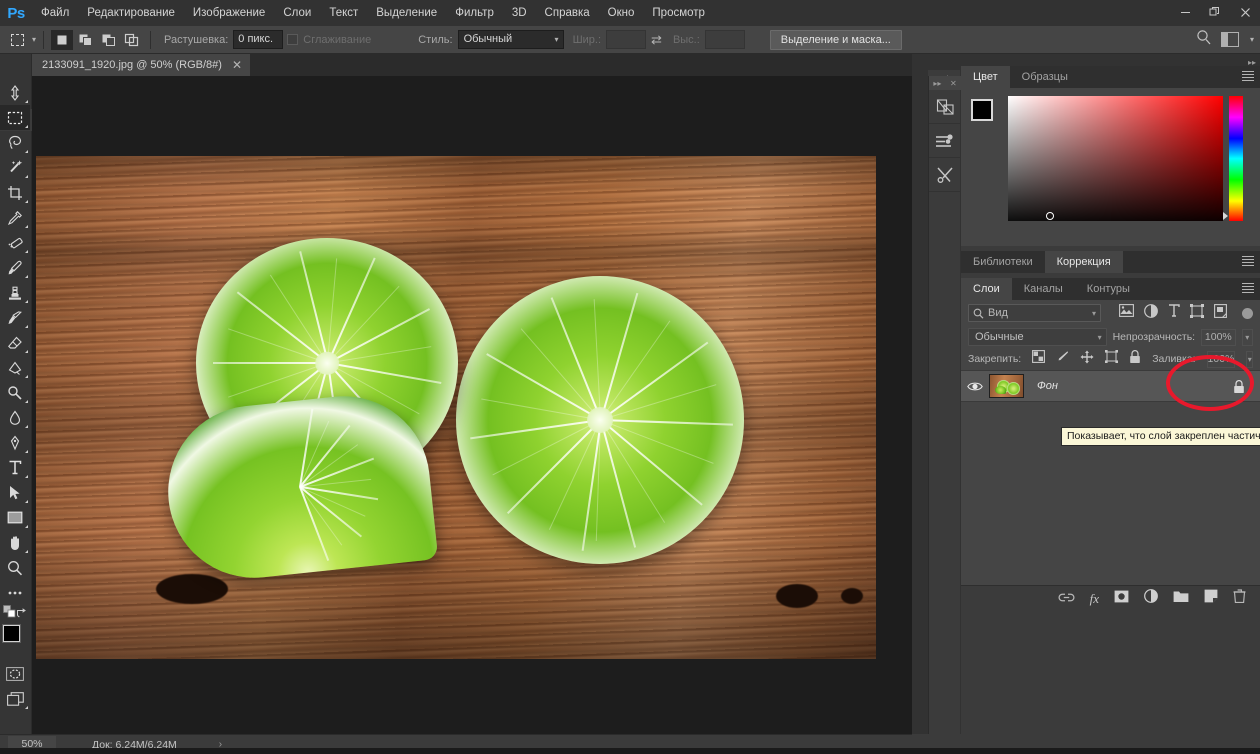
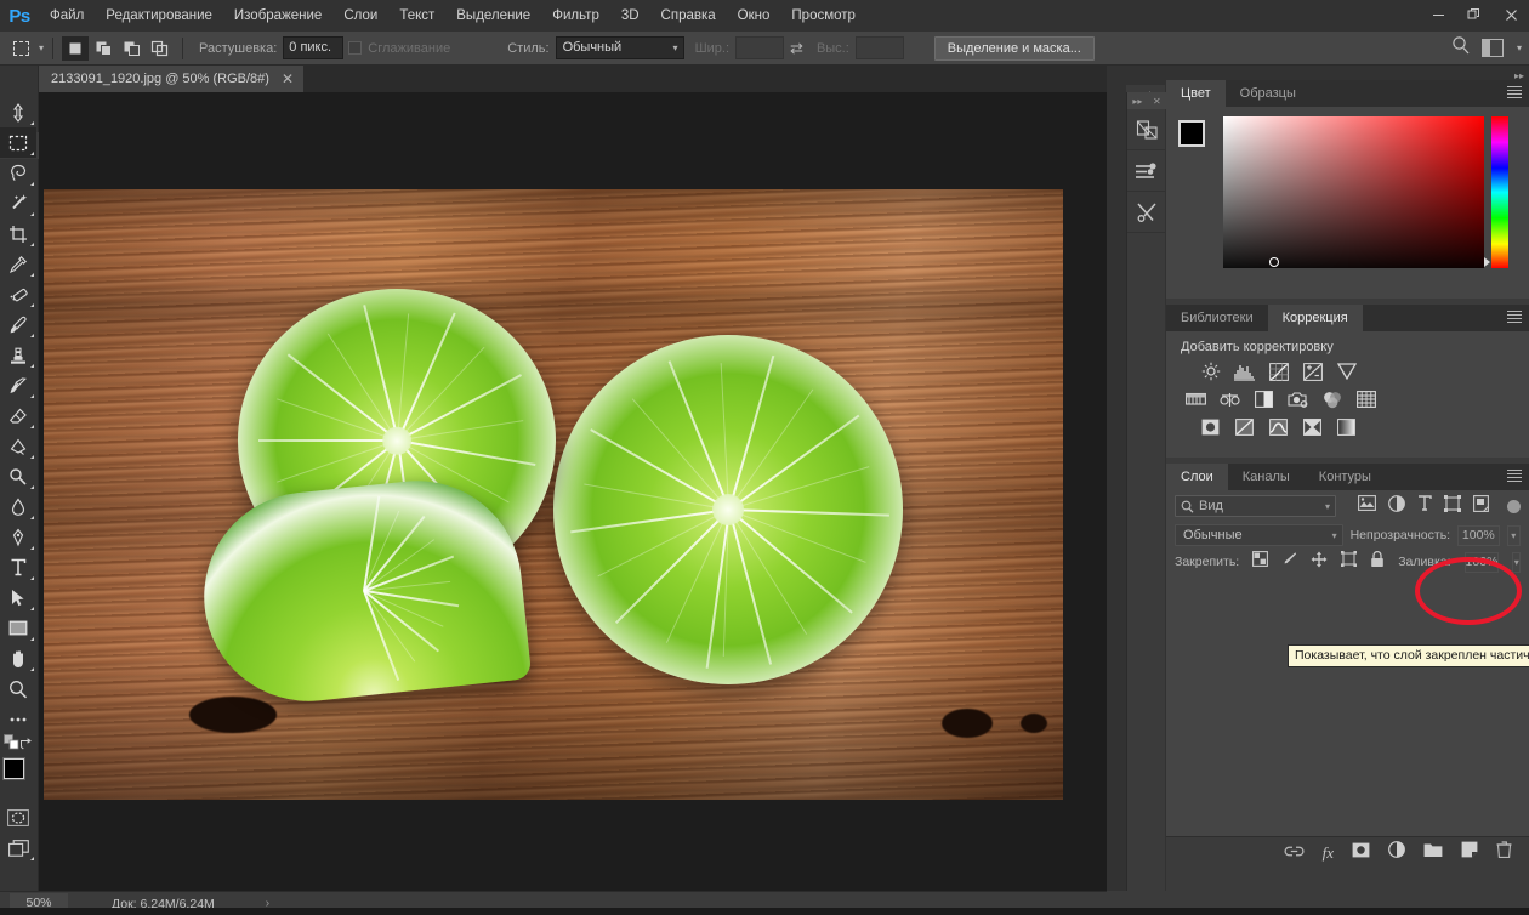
  Ps
  Файл
  Редактирование
  Изображение
  Слои
  Текст
  Выделение
  Фильтр
  3D
  Справка
  Окно
  Просмотр
  ▾
  Растушевка:
  0 пикс.
  Сглаживание
  Стиль:
  Обычный
  ▾
  Шир.:
  ⇄
  Выс.:
  Выделение и маска...
  ▾
  2133091_1920.jpg @ 50% (RGB/8#)
  ✕
  ▸▸
  ✕
  ▸▸
  Цвет
  Образцы
  Библиотеки
  Коррекция
+ Добавить корректировку
  Слои
  Каналы
  Контуры
  Вид
  ▾
  Обычные
  ▾
  Непрозрачность:
  100%
  ▾
  Закрепить:
  Заливка:
  100%
  ▾
- Фон
  fx
  Показывает, что слой закреплен частич
  50%
  Док: 6,24M/6,24M
  ›
